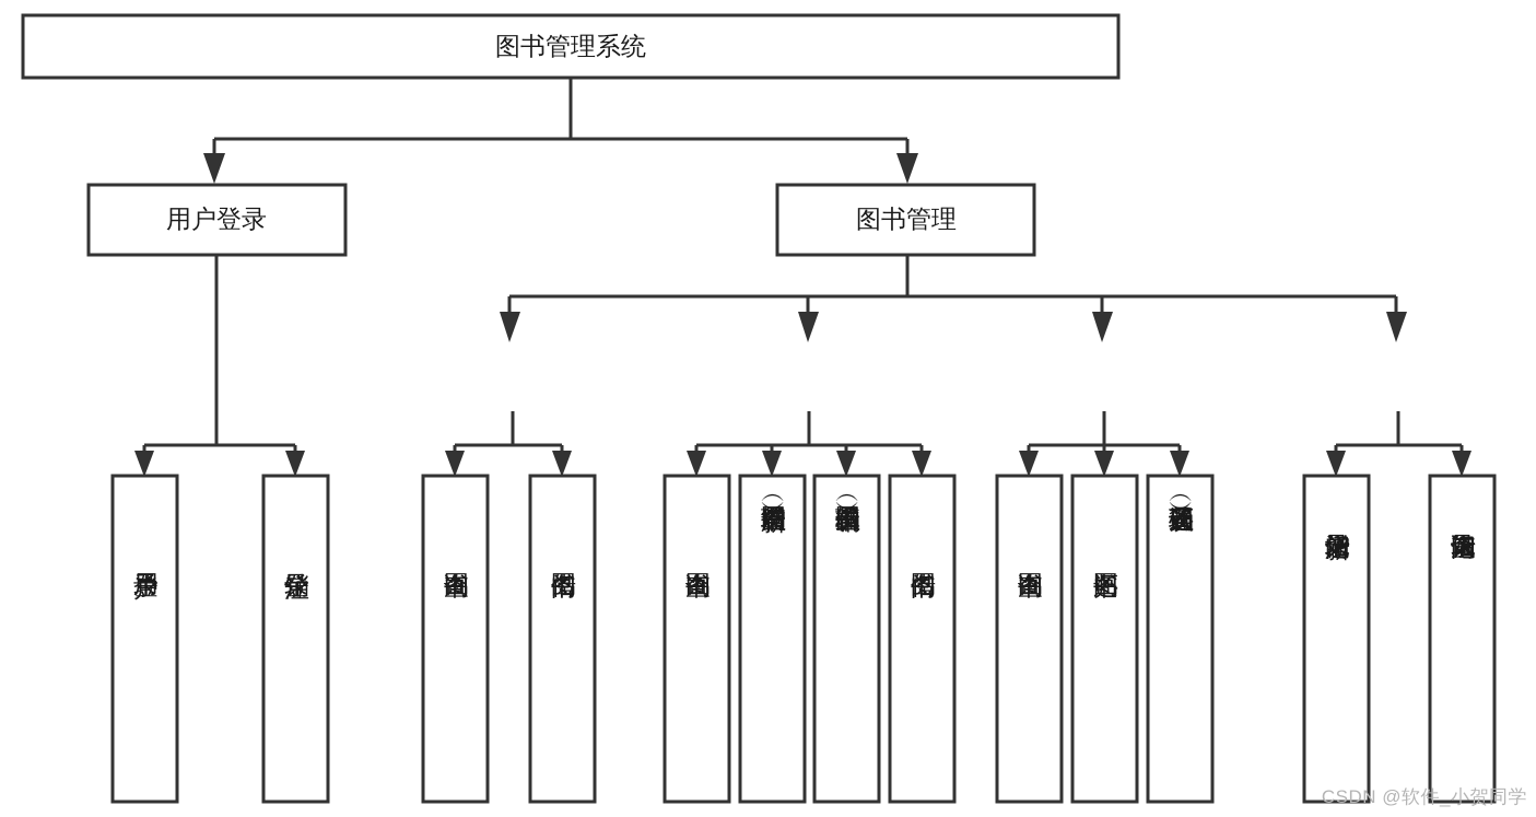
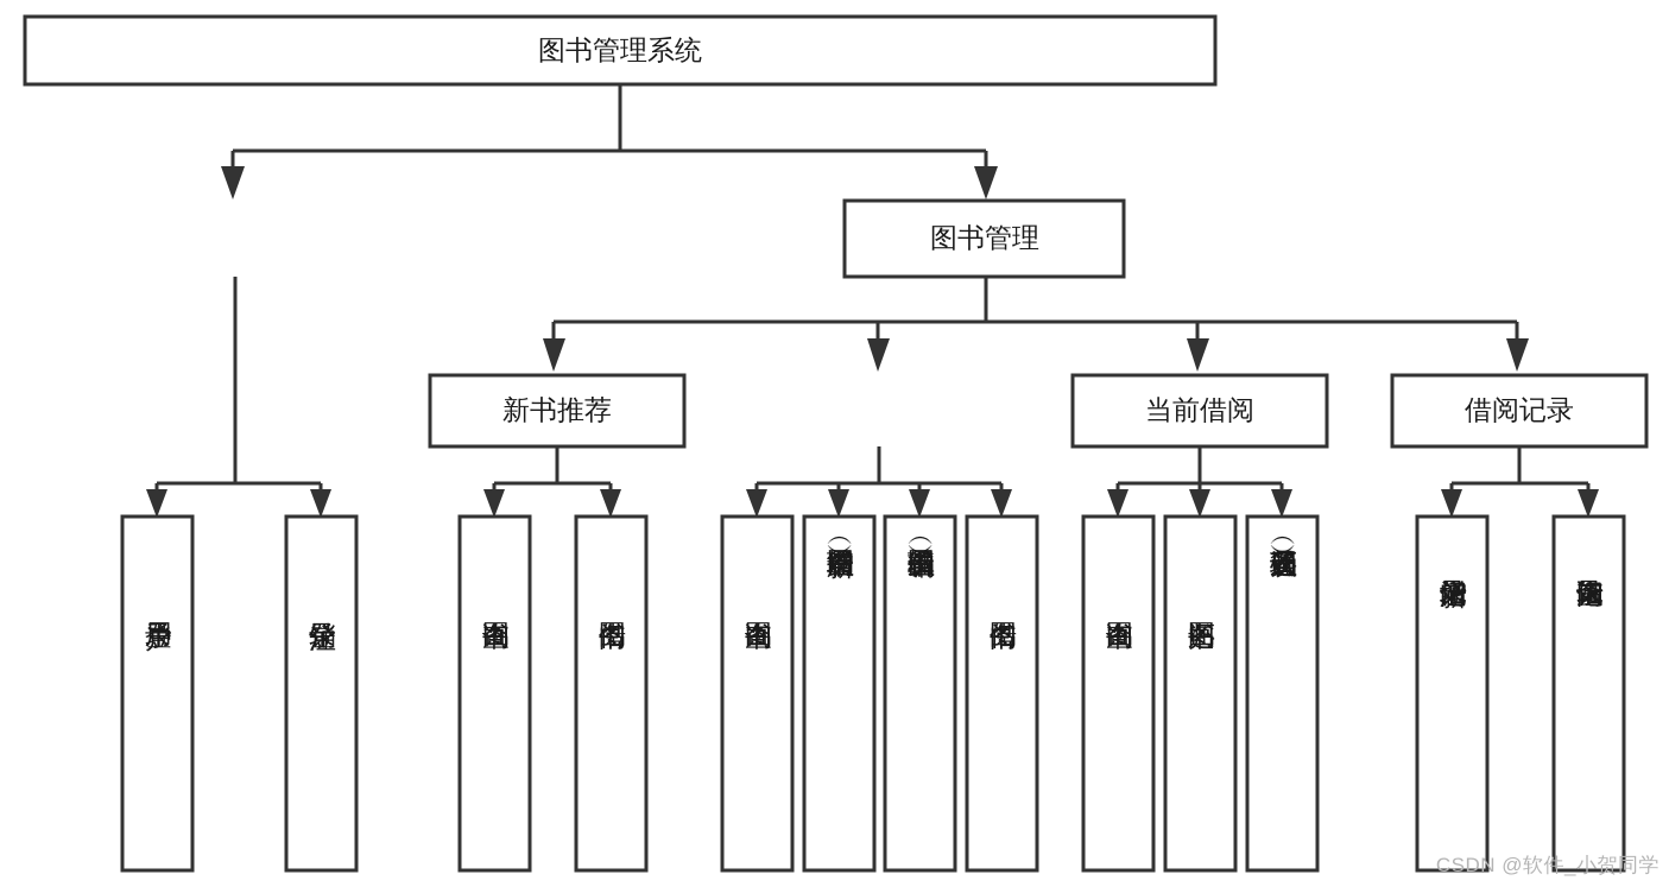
  图书管理系统
- 用户登录
  图书管理
+ 新书推荐
+ 当前借阅
+ 借阅记录
  CSDN @软件_小贺同学
